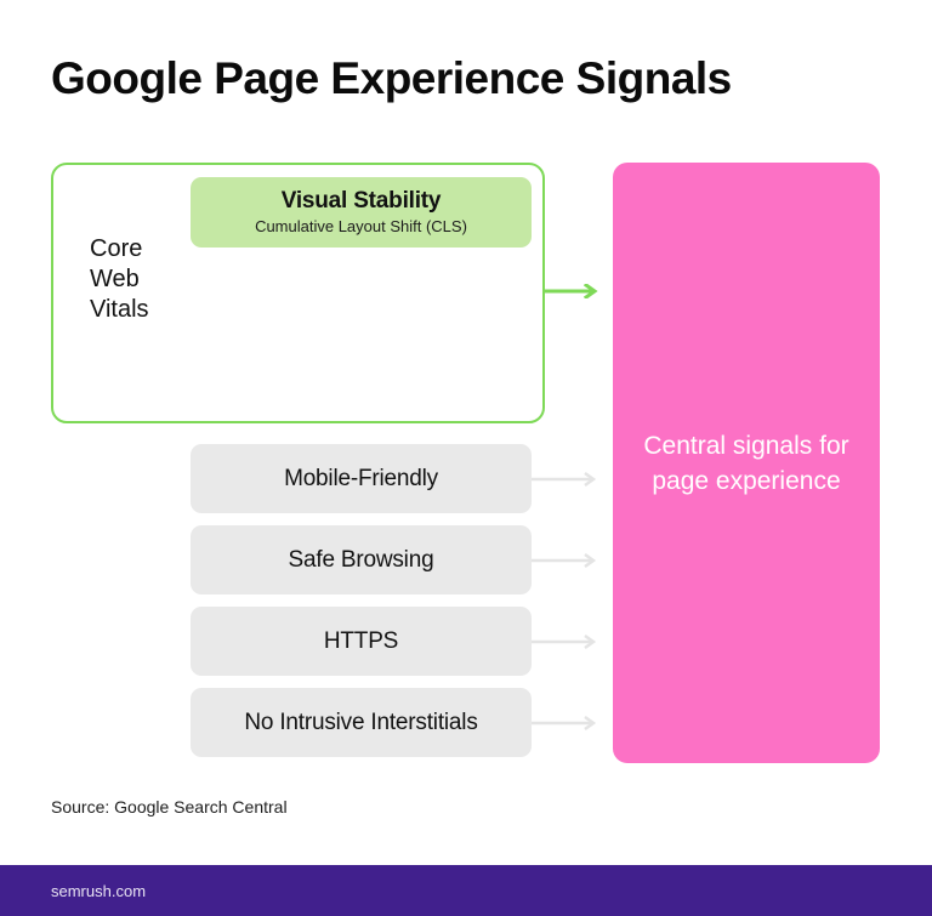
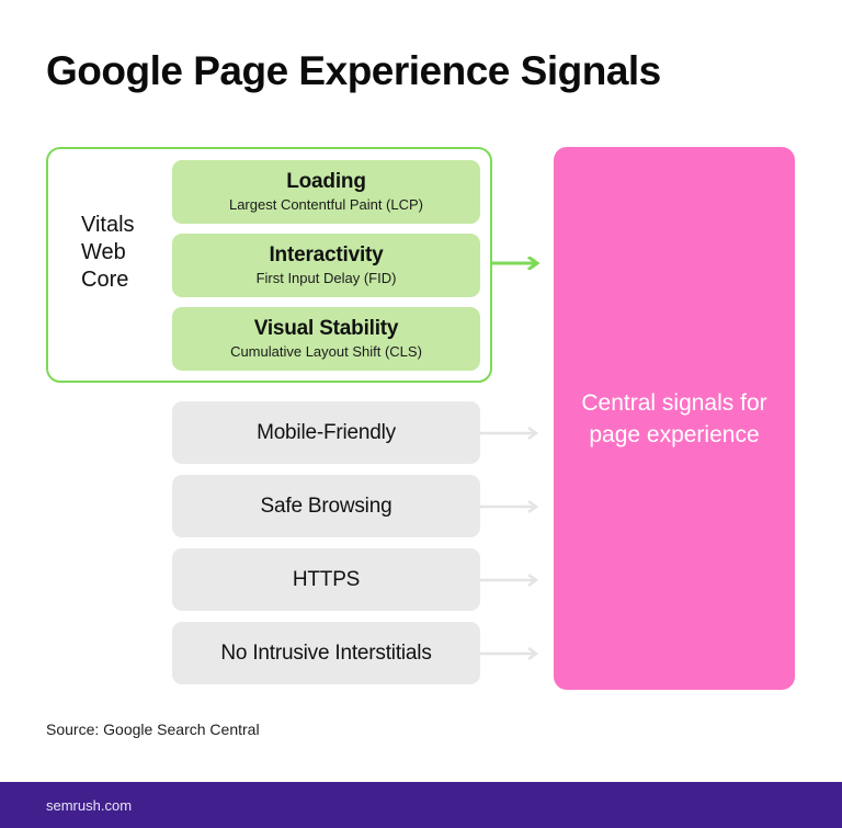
  Google Page Experience Signals
- Core
+ Vitals
  Web
- Vitals
+ Core
+ Loading
+ Largest Contentful Paint (LCP)
+ Interactivity
+ First Input Delay (FID)
  Visual Stability
  Cumulative Layout Shift (CLS)
  Mobile-Friendly
  Safe Browsing
  HTTPS
  No Intrusive Interstitials
  Central signals for page experience
  Source: Google Search Central
  semrush.com
